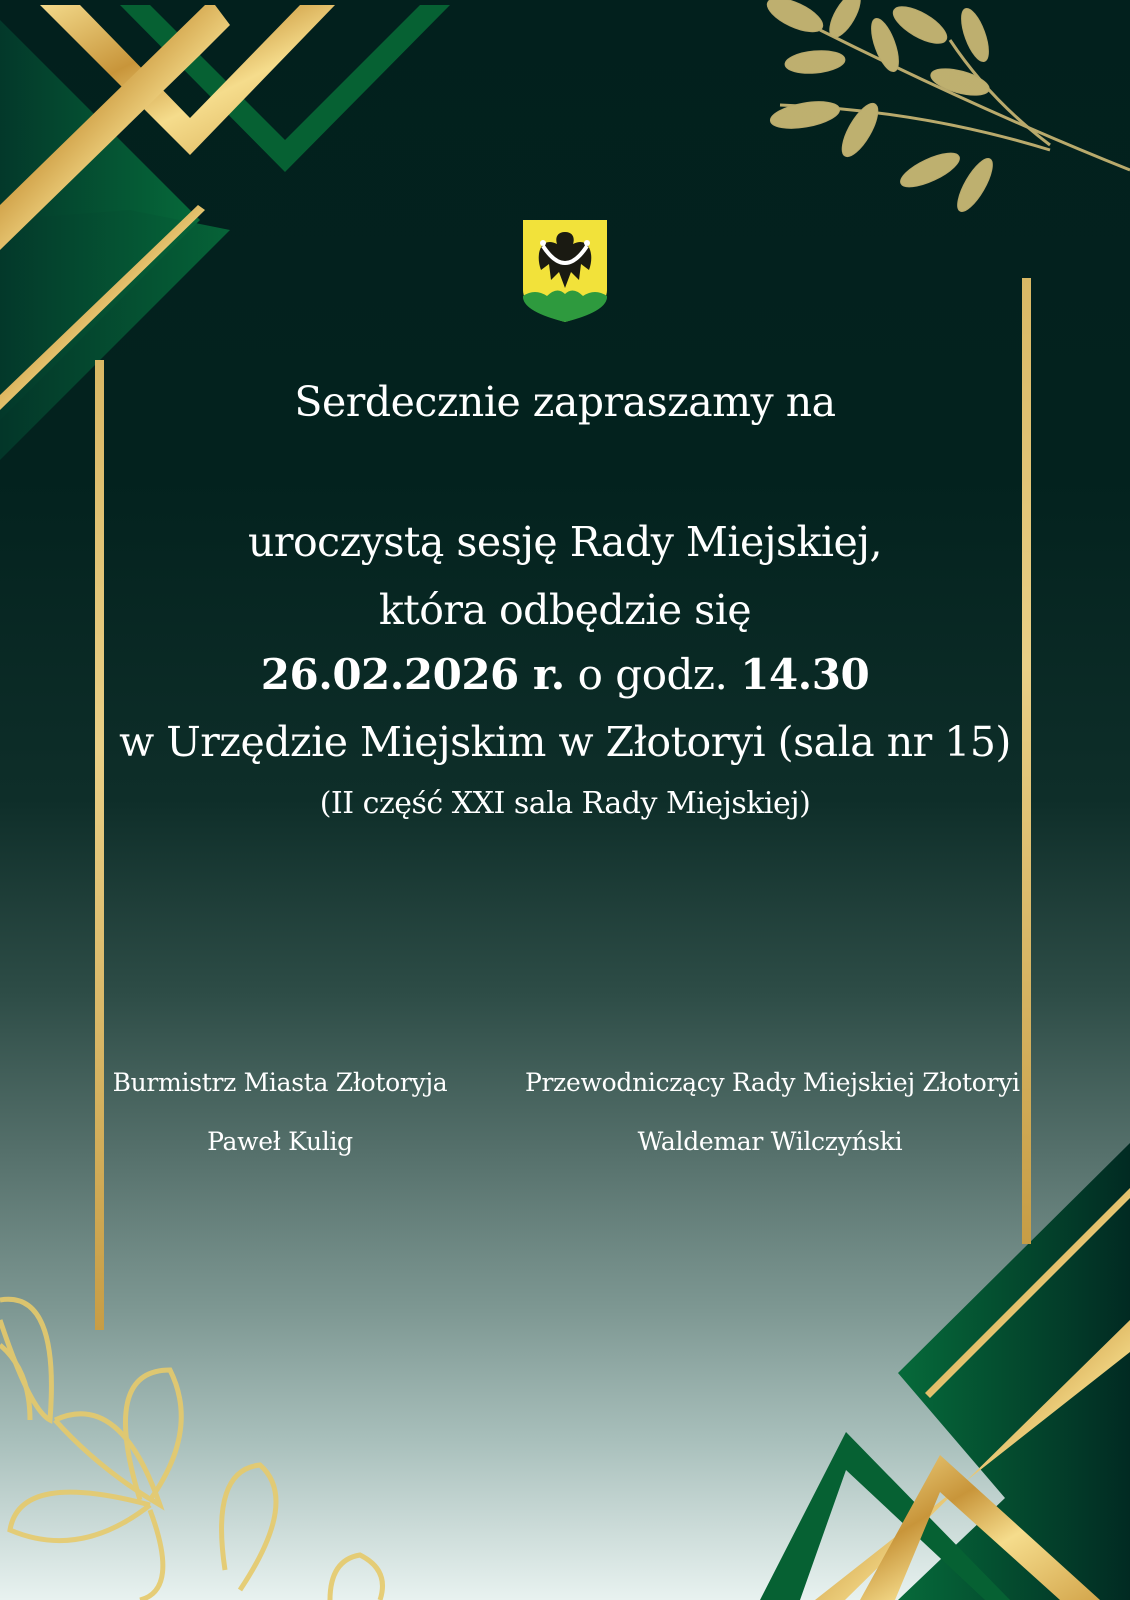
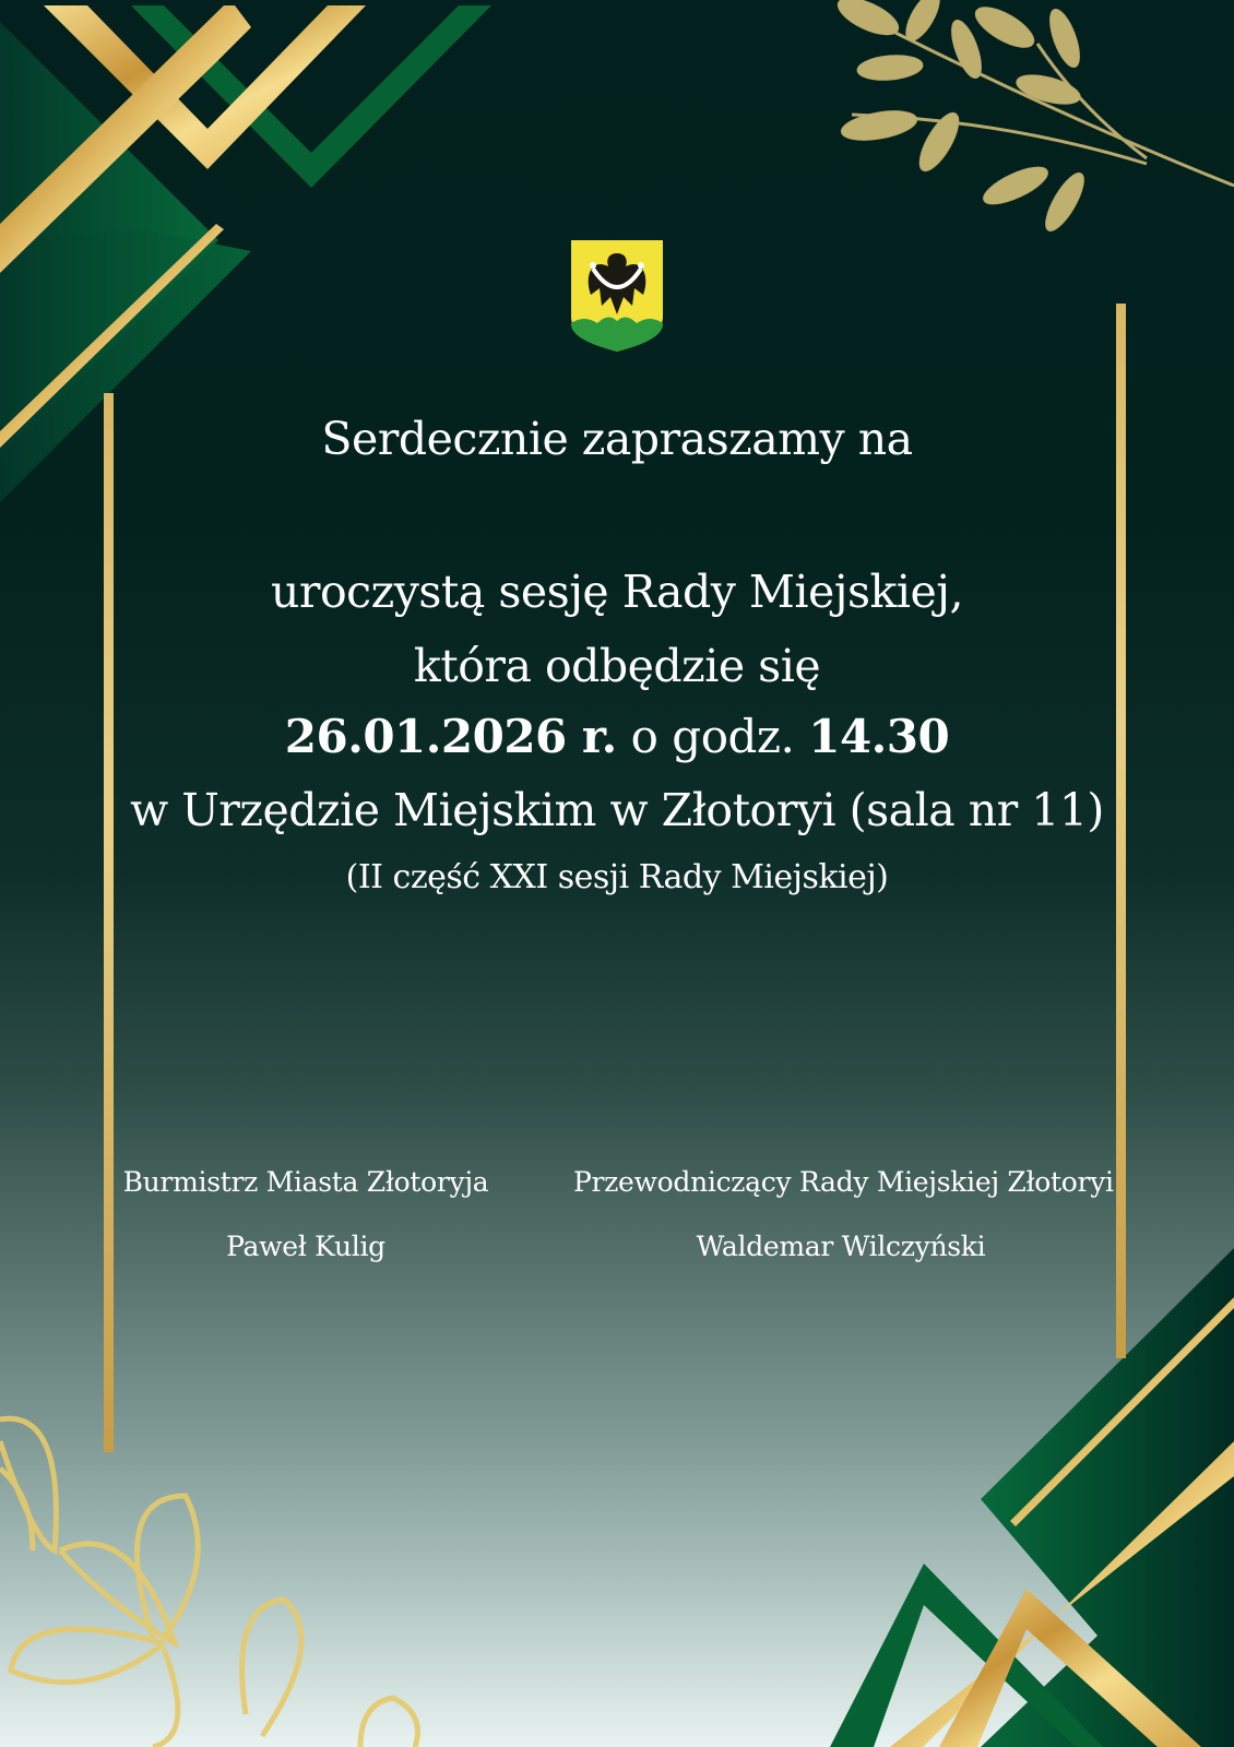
  Serdecznie zapraszamy na
  uroczystą sesję Rady Miejskiej,
  która odbędzie się
- 26.02.2026 r. o godz. 14.30
+ 26.01.2026 r. o godz. 14.30
- w Urzędzie Miejskim w Złotoryi (sala nr 15)
+ w Urzędzie Miejskim w Złotoryi (sala nr 11)
- (II część XXI sala Rady Miejskiej)
+ (II część XXI sesji Rady Miejskiej)
  Burmistrz Miasta Złotoryja
  Paweł Kulig
  Przewodniczący Rady Miejskiej Złotoryi
  Waldemar Wilczyński
